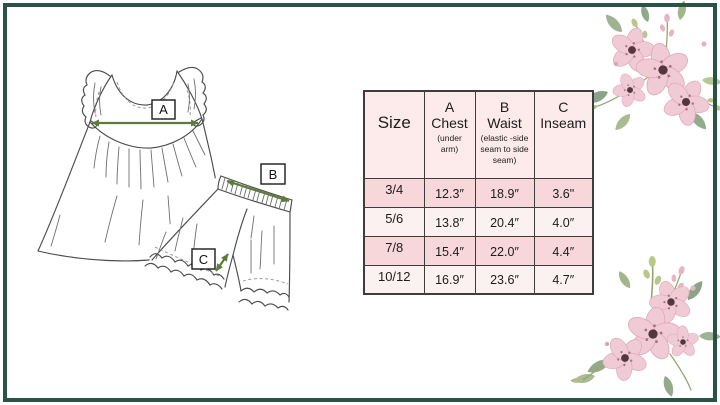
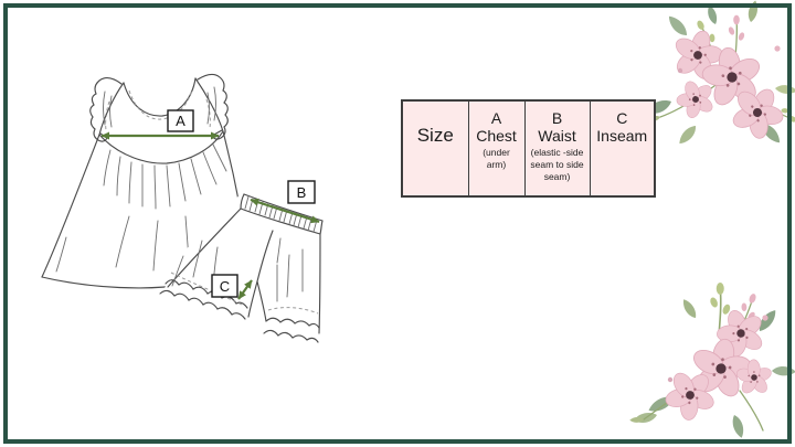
  A
  B
  C
  Size	A Chest (under arm)	B Waist (elastic -side seam to side seam)	C Inseam
- 3/4	12.3″	18.9″	3.6"
- 5/6	13.8″	20.4″	4.0″
- 7/8	15.4″	22.0″	4.4″
- 10/12	16.9″	23.6″	4.7″
